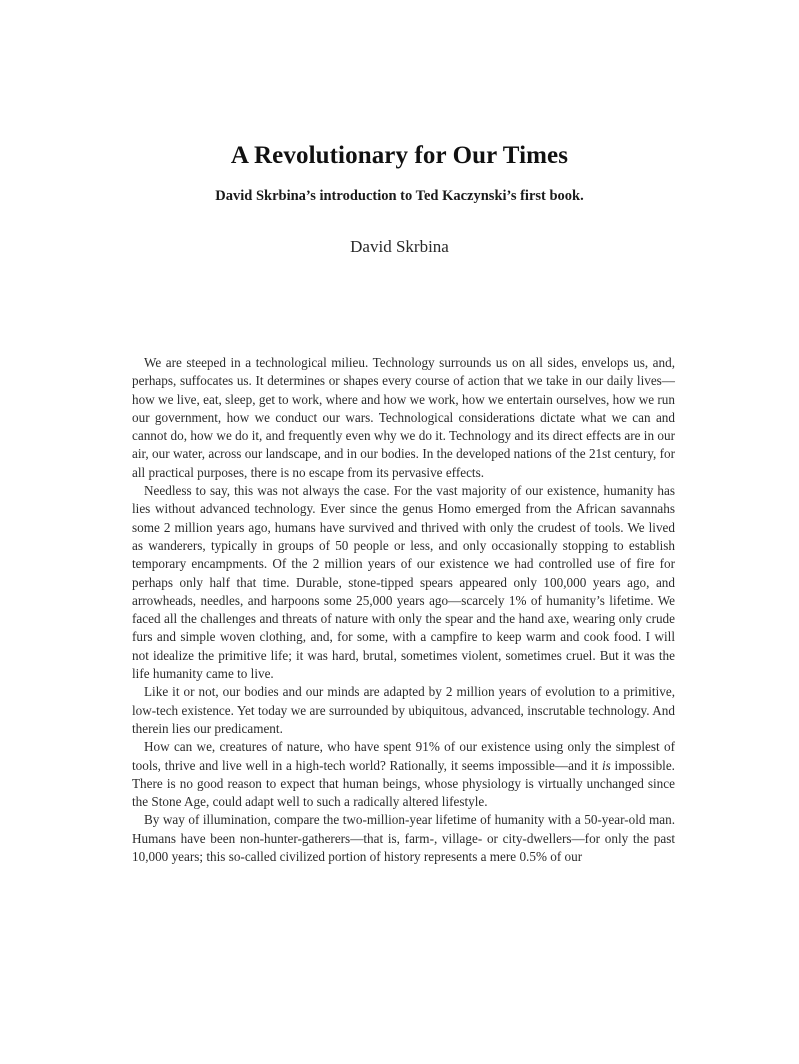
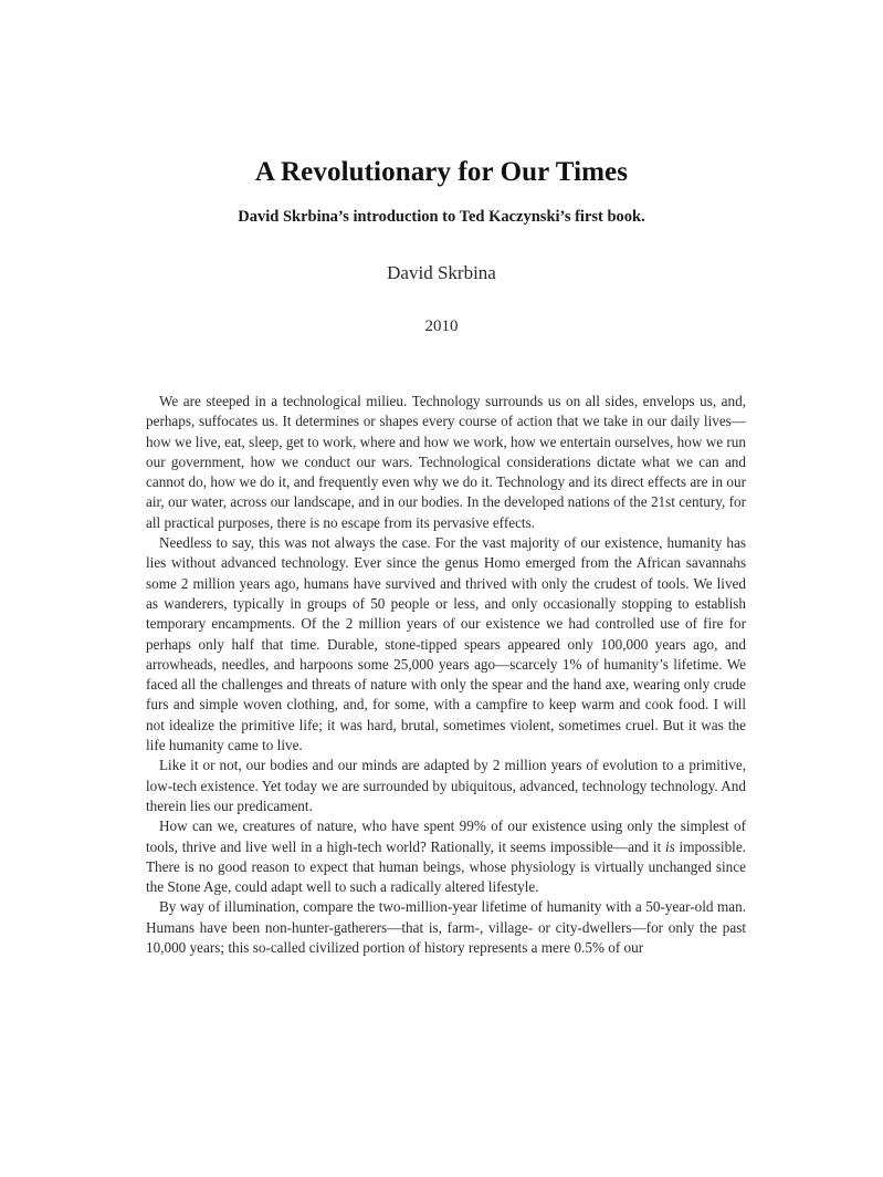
  A Revolutionary for Our Times
  David Skrbina’s introduction to Ted Kaczynski’s first book.
  David Skrbina
+ 2010
  We are steeped in a technological milieu. Technology surrounds us on all sides, envelops us, and, perhaps, suffocates us. It determines or shapes every course of action that we take in our daily lives—how we live, eat, sleep, get to work, where and how we work, how we entertain ourselves, how we run our government, how we conduct our wars. Technological considerations dictate what we can and cannot do, how we do it, and frequently even why we do it. Technology and its direct effects are in our air, our water, across our landscape, and in our bodies. In the developed nations of the 21st century, for all practical purposes, there is no escape from its pervasive effects.
  Needless to say, this was not always the case. For the vast majority of our existence, humanity has lies without advanced technology. Ever since the genus Homo emerged from the African savannahs some 2 million years ago, humans have survived and thrived with only the crudest of tools. We lived as wanderers, typically in groups of 50 people or less, and only occasionally stopping to establish temporary encampments. Of the 2 million years of our existence we had controlled use of fire for perhaps only half that time. Durable, stone-tipped spears appeared only 100,000 years ago, and arrowheads, needles, and harpoons some 25,000 years ago—scarcely 1% of humanity’s lifetime. We faced all the challenges and threats of nature with only the spear and the hand axe, wearing only crude furs and simple woven clothing, and, for some, with a campfire to keep warm and cook food. I will not idealize the primitive life; it was hard, brutal, sometimes violent, sometimes cruel. But it was the life humanity came to live.
- Like it or not, our bodies and our minds are adapted by 2 million years of evolution to a primitive, low-tech existence. Yet today we are surrounded by ubiquitous, advanced, inscrutable technology. And therein lies our predicament.
+ Like it or not, our bodies and our minds are adapted by 2 million years of evolution to a primitive, low-tech existence. Yet today we are surrounded by ubiquitous, advanced, technology technology. And therein lies our predicament.
- How can we, creatures of nature, who have spent 91% of our existence using only the simplest of tools, thrive and live well in a high-tech world? Rationally, it seems impossible—and it is impossible. There is no good reason to expect that human beings, whose physiology is virtually unchanged since the Stone Age, could adapt well to such a radically altered lifestyle.
+ How can we, creatures of nature, who have spent 99% of our existence using only the simplest of tools, thrive and live well in a high-tech world? Rationally, it seems impossible—and it is impossible. There is no good reason to expect that human beings, whose physiology is virtually unchanged since the Stone Age, could adapt well to such a radically altered lifestyle.
  By way of illumination, compare the two-million-year lifetime of humanity with a 50-year-old man. Humans have been non-hunter-gatherers—that is, farm-, village- or city-dwellers—for only the past 10,000 years; this so-called civilized portion of history represents a mere 0.5% of our
